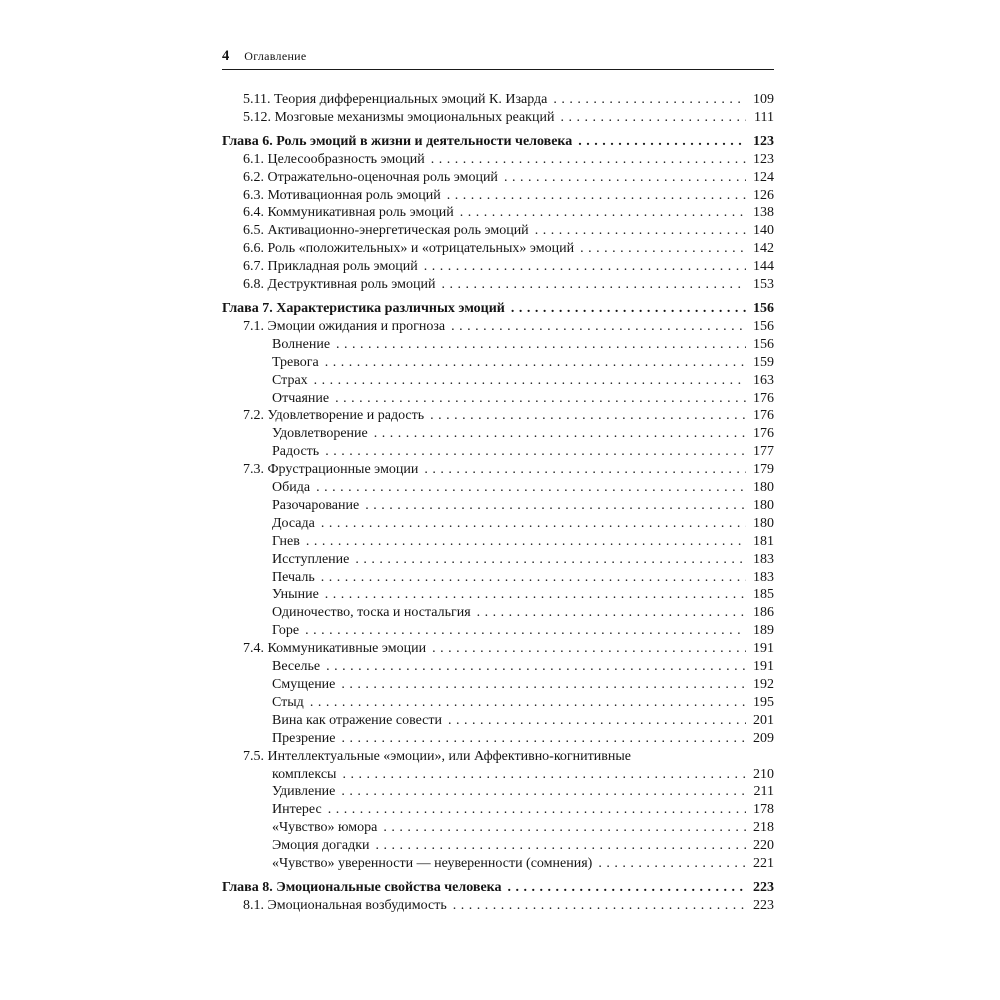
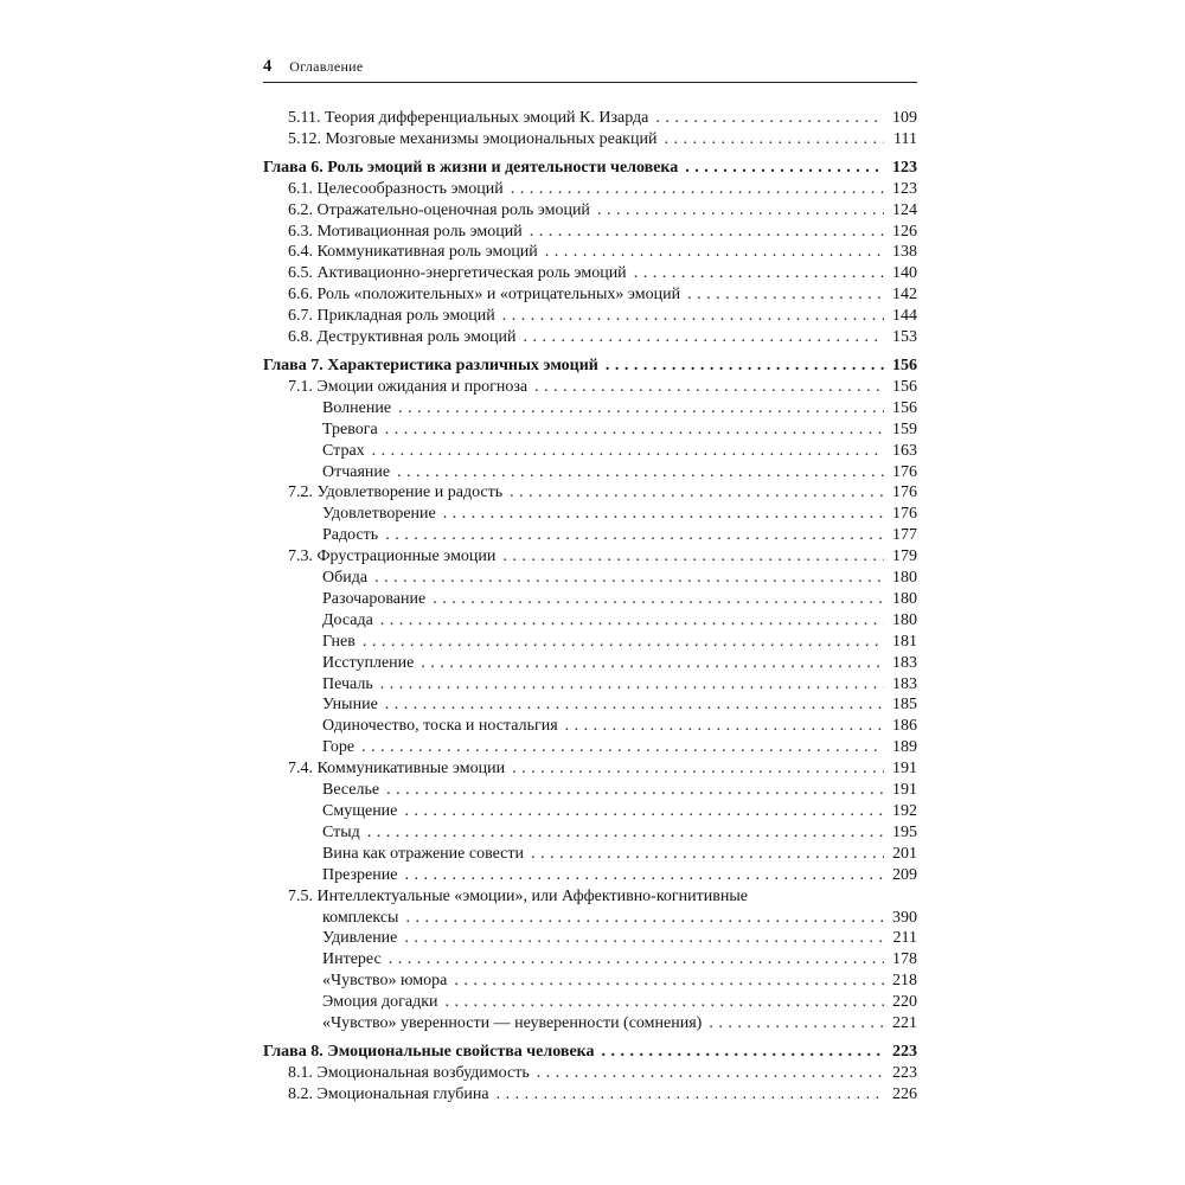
  4
  Оглавление
  5.11. Теория дифференциальных эмоций К. Изарда
  109
  5.12. Мозговые механизмы эмоциональных реакций
  111
  Глава 6. Роль эмоций в жизни и деятельности человека
  123
  6.1. Целесообразность эмоций
  123
  6.2. Отражательно-оценочная роль эмоций
  124
  6.3. Мотивационная роль эмоций
  126
  6.4. Коммуникативная роль эмоций
  138
  6.5. Активационно-энергетическая роль эмоций
  140
  6.6. Роль «положительных» и «отрицательных» эмоций
  142
  6.7. Прикладная роль эмоций
  144
  6.8. Деструктивная роль эмоций
  153
  Глава 7. Характеристика различных эмоций
  156
  7.1. Эмоции ожидания и прогноза
  156
  Волнение
  156
  Тревога
  159
  Страх
  163
  Отчаяние
  176
  7.2. Удовлетворение и радость
  176
  Удовлетворение
  176
  Радость
  177
  7.3. Фрустрационные эмоции
  179
  Обида
  180
  Разочарование
  180
  Досада
  180
  Гнев
  181
  Исступление
  183
  Печаль
  183
  Уныние
  185
  Одиночество, тоска и ностальгия
  186
  Горе
  189
  7.4. Коммуникативные эмоции
  191
  Веселье
  191
  Смущение
  192
  Стыд
  195
  Вина как отражение совести
  201
  Презрение
  209
  7.5. Интеллектуальные «эмоции», или Аффективно-когнитивные
  комплексы
- 210
+ 390
  Удивление
  211
  Интерес
  178
  «Чувство» юмора
  218
  Эмоция догадки
  220
  «Чувство» уверенности — неуверенности (сомнения)
  221
  Глава 8. Эмоциональные свойства человека
  223
  8.1. Эмоциональная возбудимость
  223
+ 8.2. Эмоциональная глубина
+ 226
